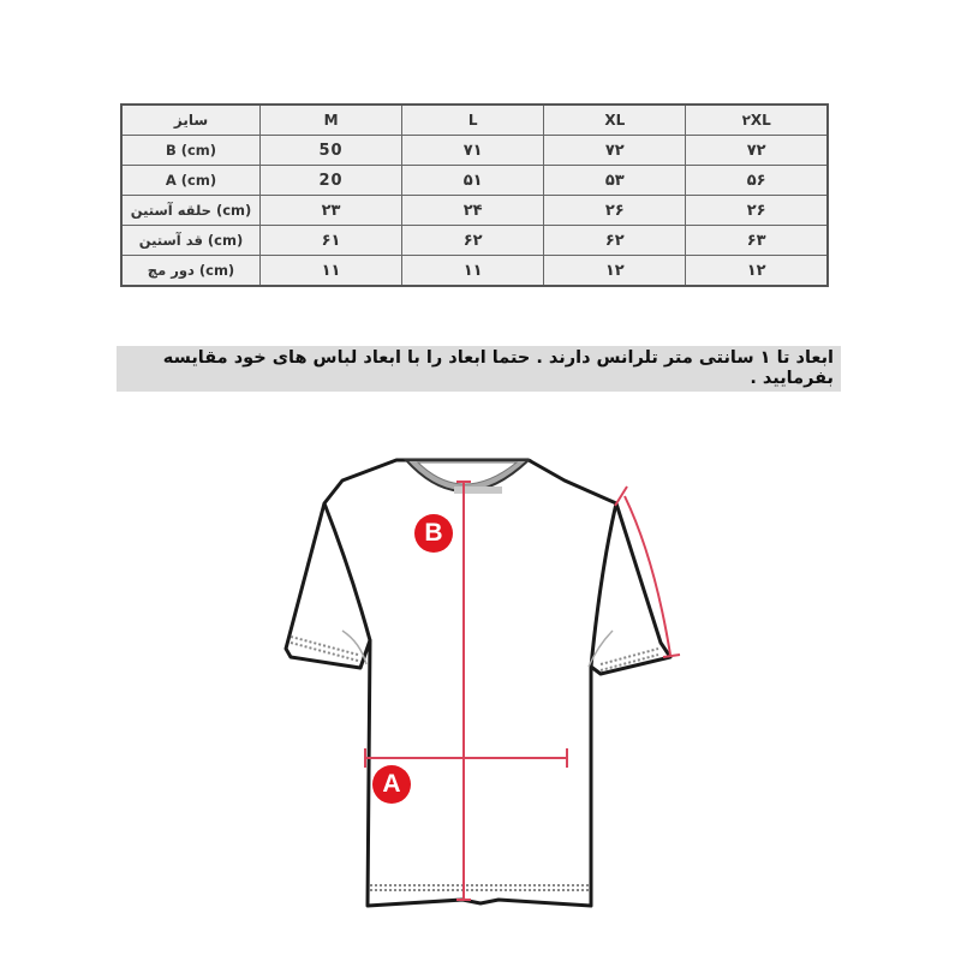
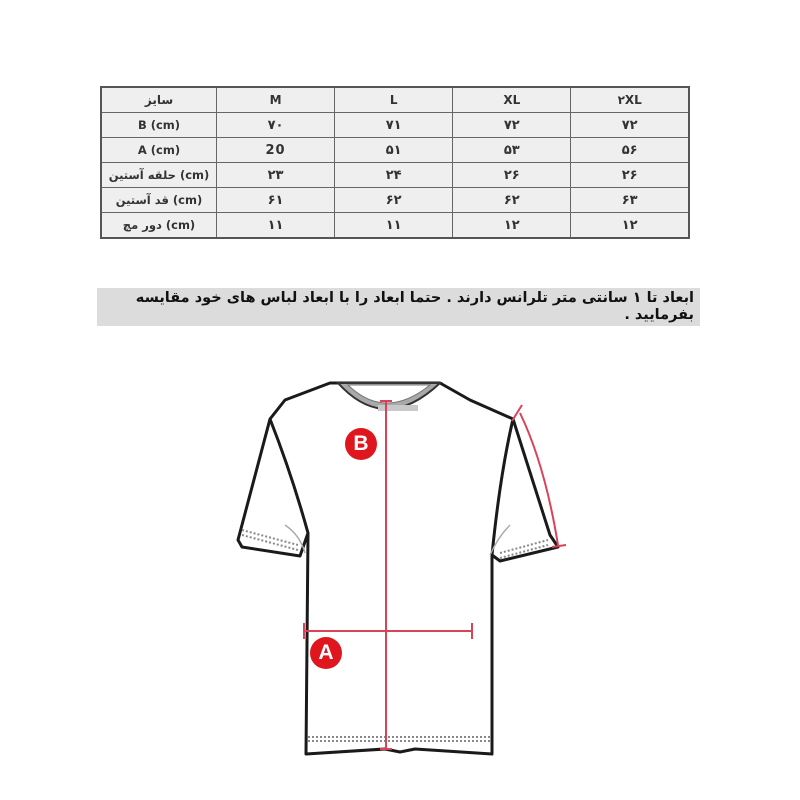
  سایز	M	L	XL	۲XL
- B (cm)	50	۷۱	۷۲	۷۲
+ B (cm)	۷۰	۷۱	۷۲	۷۲
  A (cm)	20	۵۱	۵۳	۵۶
  حلقه آستین (cm)	۲۳	۲۴	۲۶	۲۶
  قد آستین (cm)	۶۱	۶۲	۶۲	۶۳
  دور مچ (cm)	۱۱	۱۱	۱۲	۱۲
  ابعاد تا ۱ سانتی متر تلرانس دارند . حتما ابعاد را با ابعاد لباس های خود مقایسه بفرمایید .
  B
  A
